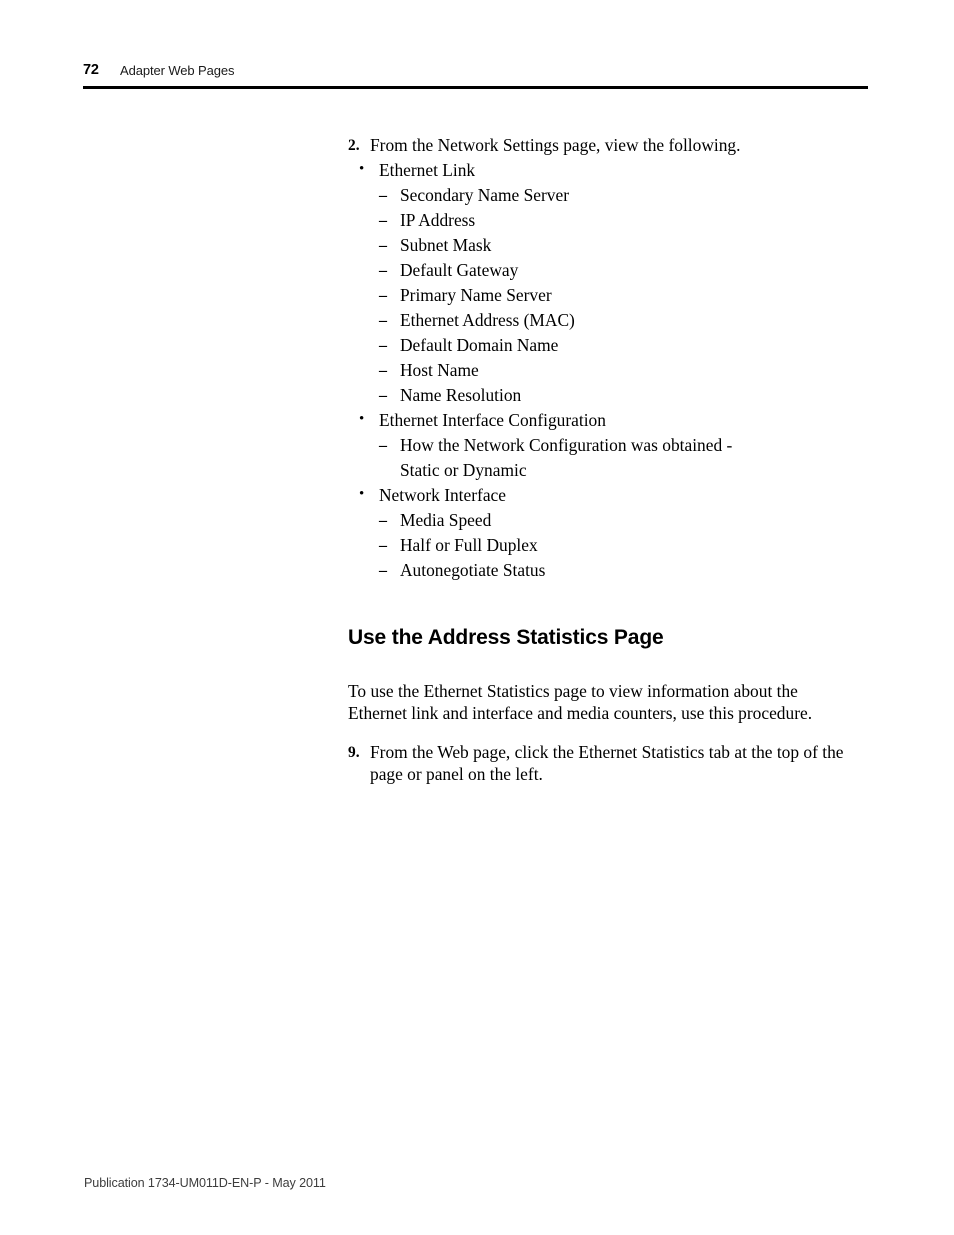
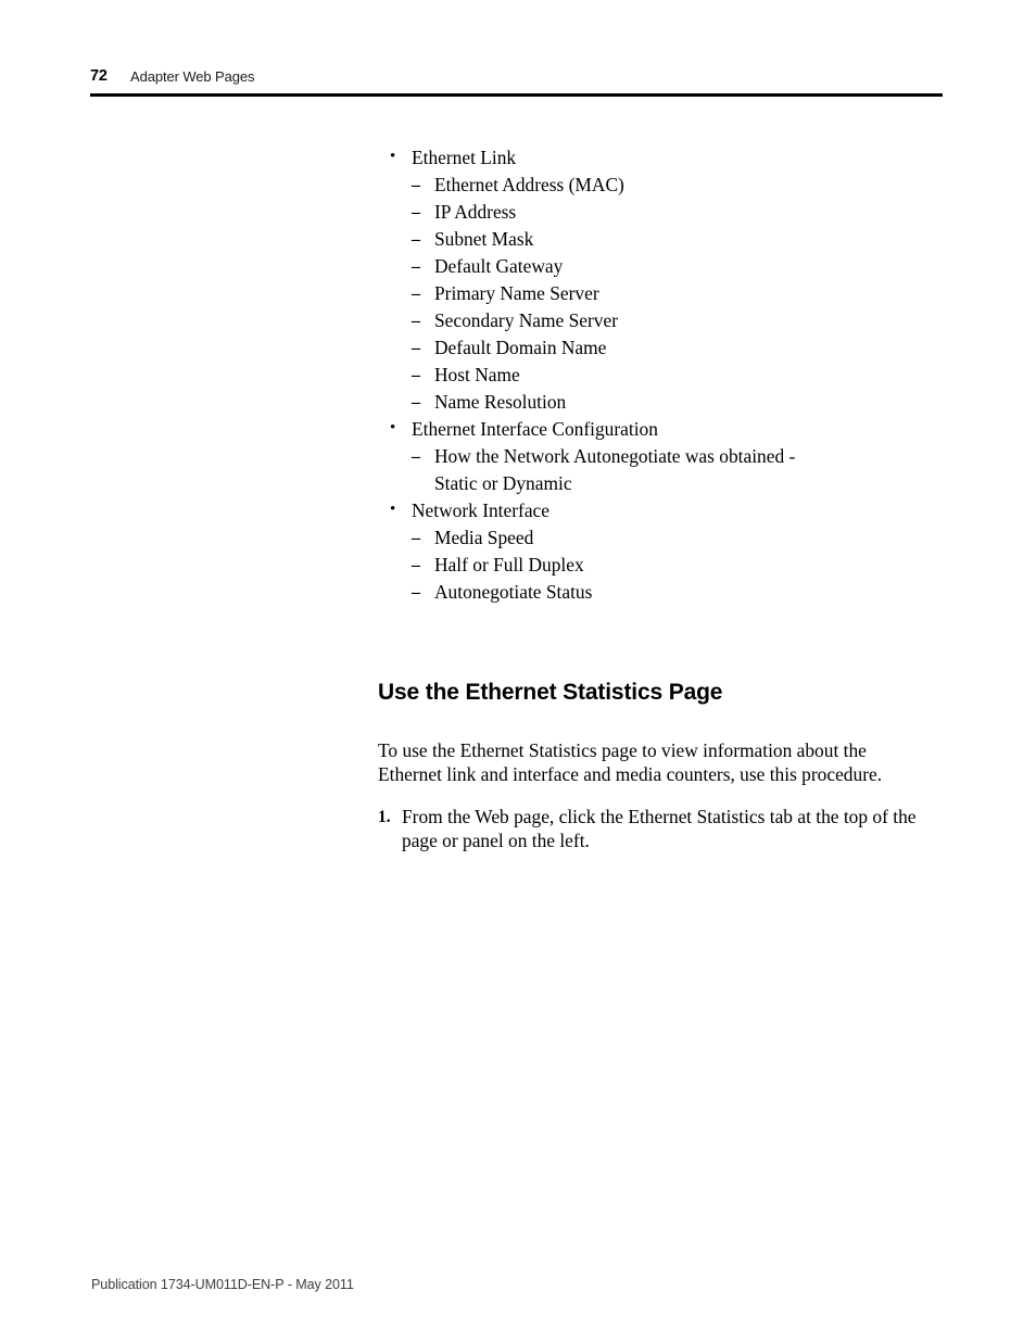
  72
  Adapter Web Pages
- 2.
- From the Network Settings page, view the following.
  •
  Ethernet Link
  –
- Secondary Name Server
+ Ethernet Address (MAC)
  –
  IP Address
  –
  Subnet Mask
  –
  Default Gateway
  –
  Primary Name Server
  –
- Ethernet Address (MAC)
+ Secondary Name Server
  –
  Default Domain Name
  –
  Host Name
  –
  Name Resolution
  •
  Ethernet Interface Configuration
  –
- How the Network Configuration was obtained - Static or Dynamic
+ How the Network Autonegotiate was obtained - Static or Dynamic
  •
  Network Interface
  –
  Media Speed
  –
  Half or Full Duplex
  –
  Autonegotiate Status
- Use the Address Statistics Page
+ Use the Ethernet Statistics Page
  To use the Ethernet Statistics page to view information about the Ethernet link and interface and media counters, use this procedure.
- 9.
+ 1.
  From the Web page, click the Ethernet Statistics tab at the top of the page or panel on the left.
  Publication 1734-UM011D-EN-P - May 2011
